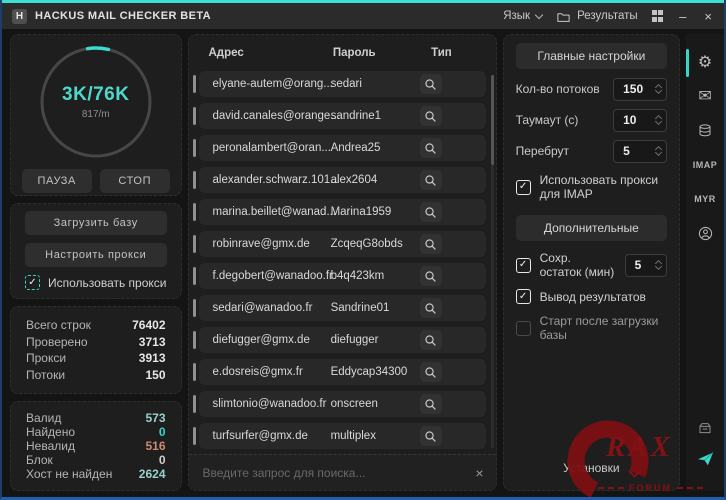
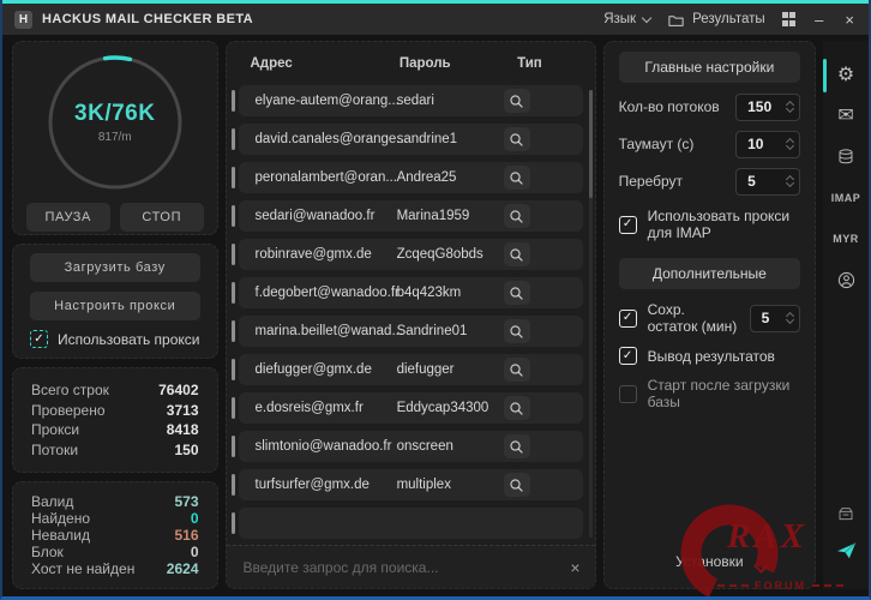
  H
  HACKUS MAIL CHECKER BETA
  Язык
  Результаты
  –
  ×
  3K/76K
  817/m
  ПАУЗА
  СТОП
  Загрузить базу
  Настроить прокси
  ✓
  Использовать прокси
  Всего строк
  76402
  Проверено
  3713
  Прокси
- 3913
+ 8418
  Потоки
  150
  Валид
  573
  Найдено
  0
  Невалид
  516
  Блок
  0
  Хост не найден
  2624
  Адрес
  Пароль
  Тип
  elyane-autem@orang...
  sedari
  david.canales@orange...
  sandrine1
  peronalambert@oran...
  Andrea25
- alexander.schwarz.101...
- alex2604
- marina.beillet@wanad...
+ sedari@wanadoo.fr
  Marina1959
  robinrave@gmx.de
  ZcqeqG8obds
  f.degobert@wanadoo.fr
  b4q423km
- sedari@wanadoo.fr
+ marina.beillet@wanad...
  Sandrine01
  diefugger@gmx.de
  diefugger
  e.dosreis@gmx.fr
  Eddycap34300
  slimtonio@wanadoo.fr
  onscreen
  turfsurfer@gmx.de
  multiplex
  Введите запрос для поиска...
  ×
  Главные настройки
  Кол-во потоков
  150
  Таумаут (с)
  10
  Перебрут
  5
  ✓
  Использовать прокси для IMAP
  Дополнительные
  ✓
  Сохр. остаток (мин)
  5
  ✓
  Вывод результатов
  Старт после загрузки базы
  ⚙
  ✉
  IMAP
  MYR
  RAX
  FORUM
